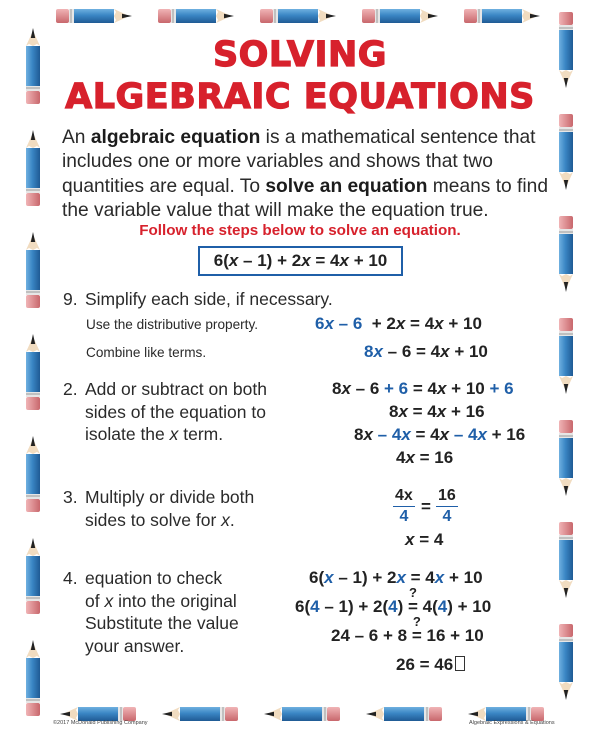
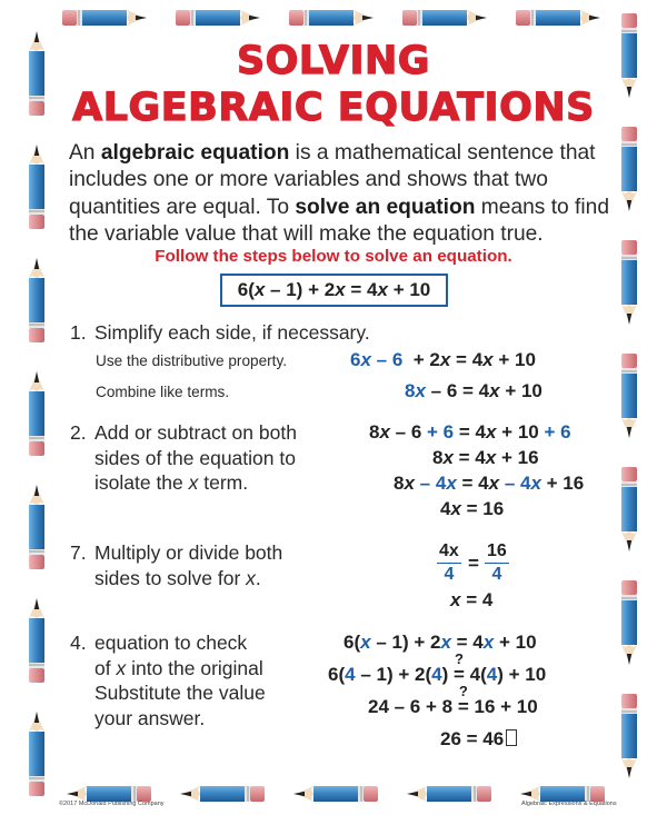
  SOLVING
  ALGEBRAIC EQUATIONS
  An algebraic equation is a mathematical sentence that includes one or more variables and shows that two quantities are equal. To solve an equation means to find the variable value that will make the equation true.
  Follow the steps below to solve an equation.
  6(x – 1) + 2x = 4x + 10
- 9. Simplify each side, if necessary.
+ 1. Simplify each side, if necessary.
  Use the distributive property.
  6x – 6 + 2x = 4x + 10
  Combine like terms.
  8x – 6 = 4x + 10
  2. Add or subtract on both
  sides of the equation to
  isolate the x term.
  8x – 6 + 6 = 4x + 10 + 6
  8x = 4x + 16
  8x – 4x = 4x – 4x + 16
  4x = 16
- 3. Multiply or divide both
+ 7. Multiply or divide both
  sides to solve for x.
  4x
  4
  =
  16
  4
  x = 4
  4. equation to check
  of x into the original
  Substitute the value
  your answer.
  6(x – 1) + 2x = 4x + 10
  6(4 – 1) + 2(4)
  ?
  = 4(4) + 10
  24 – 6 + 8
  ?
  = 16 + 10
  26 = 46
